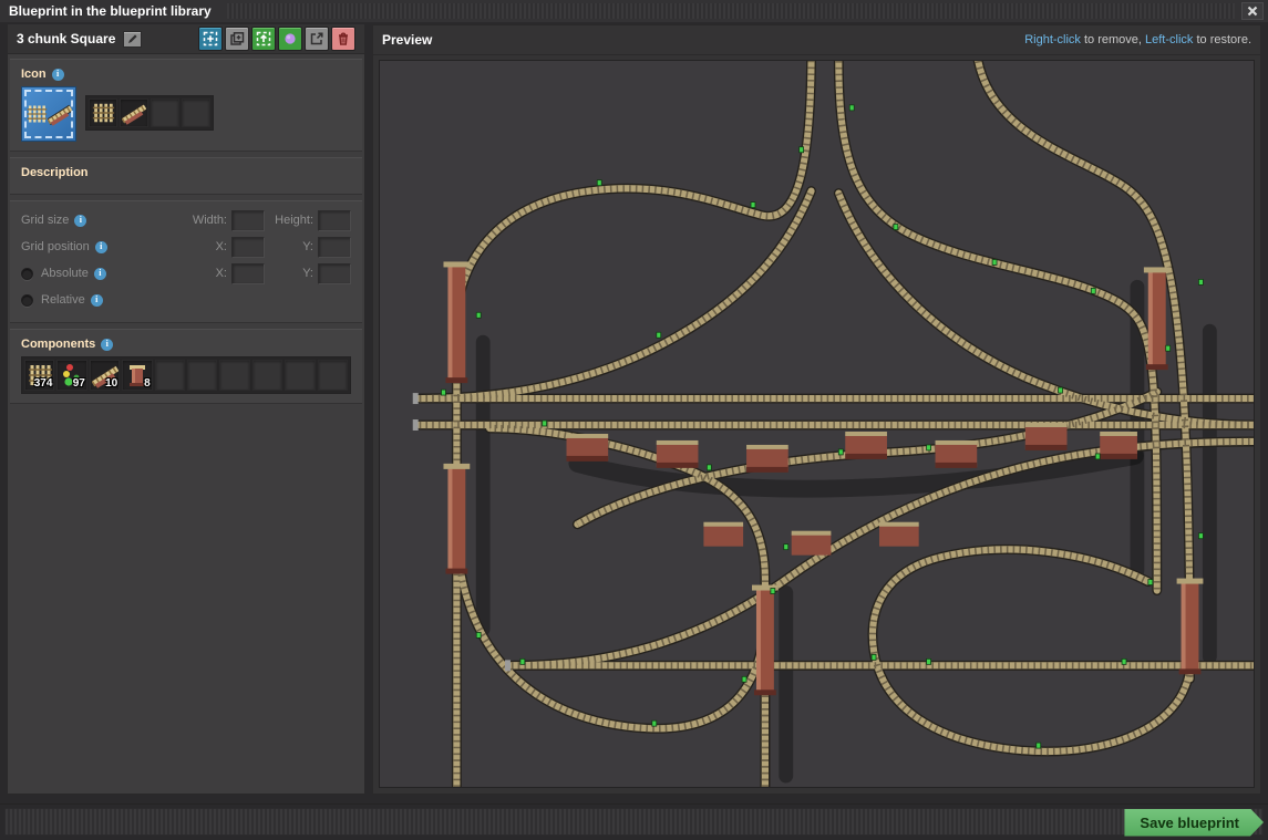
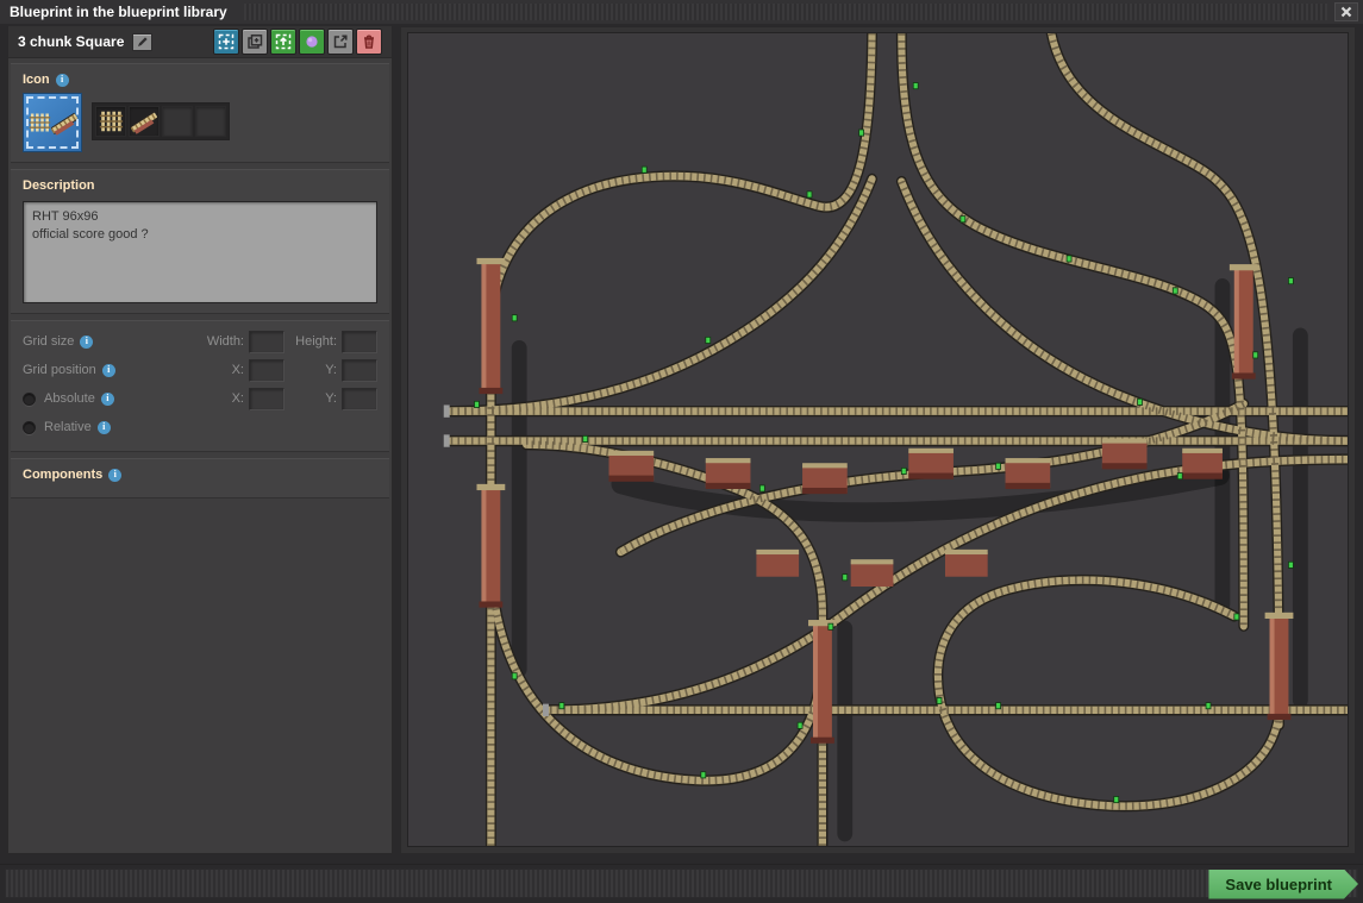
  Blueprint in the blueprint library
  3 chunk Square
  Icon
  i
  Description
+ RHT 96x96
+ official score good ?
  Grid size
  i
  Width:
  Height:
  Grid position
  i
  X:
  Y:
  Absolute
  i
  X:
  Y:
  Relative
  i
  Components
  i
- 374
- 97
- 10
- 8
- Preview
- Right-click to remove, Left-click to restore.
  Save blueprint
